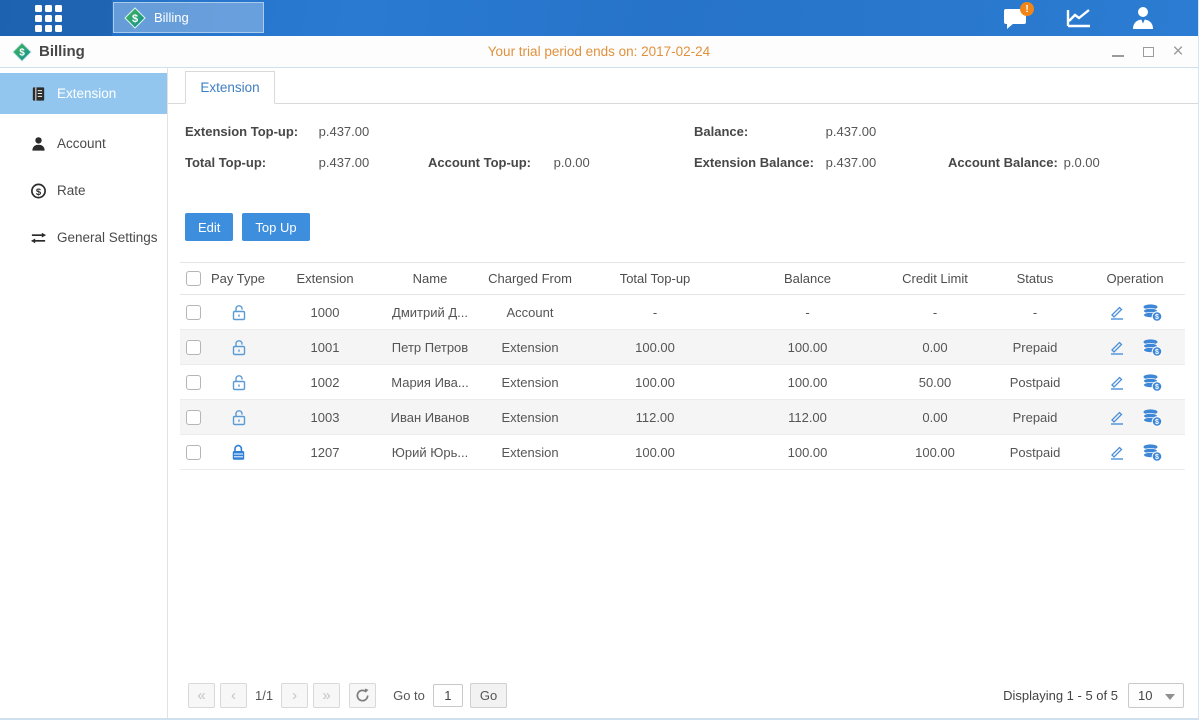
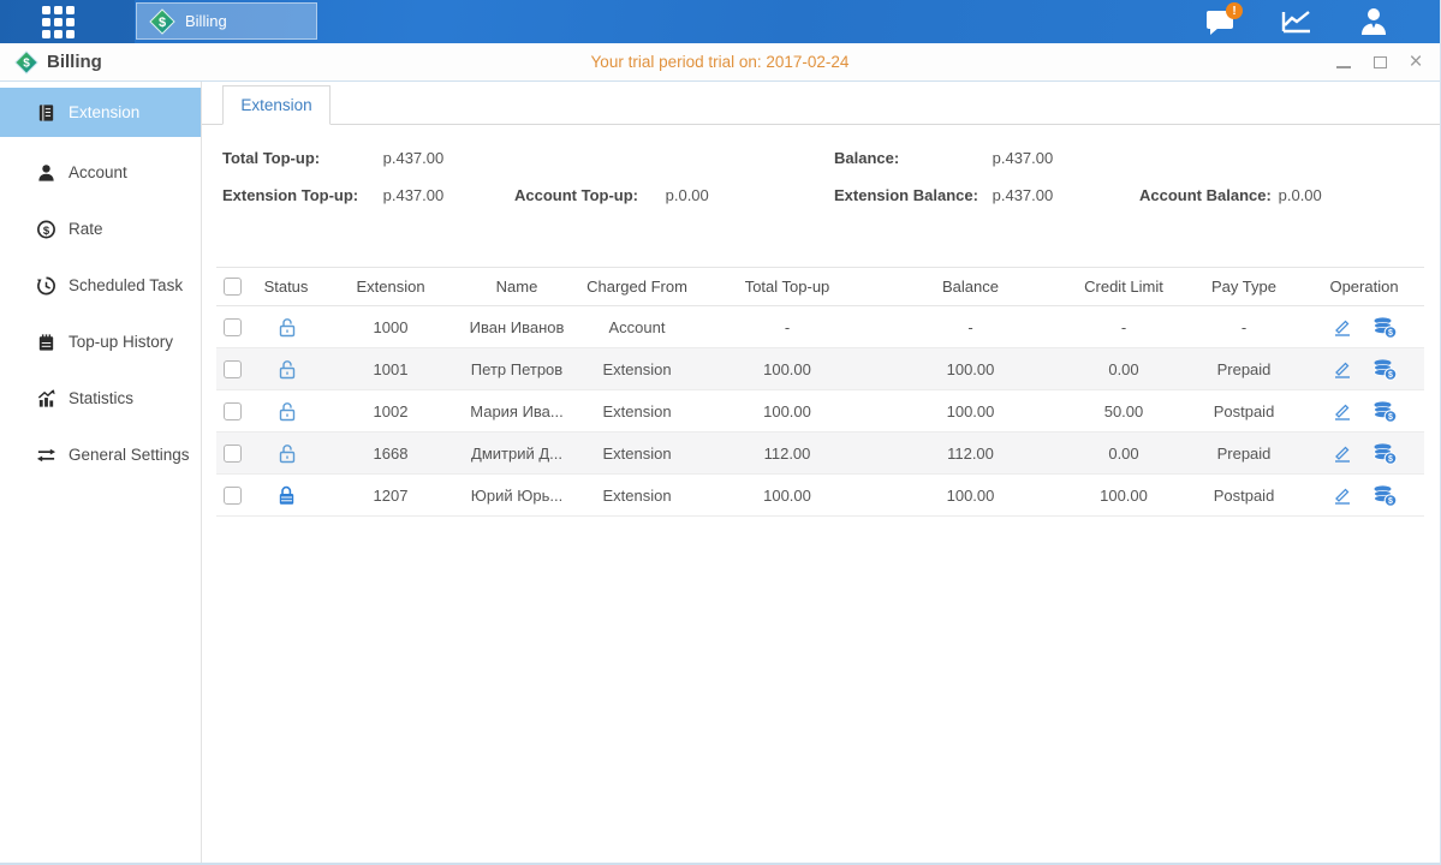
  $
  Billing
  $
  Billing
- Your trial period ends on: 2017-02-24
+ Your trial period trial on: 2017-02-24
  Extension
  Account
  $
  Rate
+ Scheduled Task
+ Top-up History
+ Statistics
  General Settings
  Extension
- Extension Top-up: p.437.00
+ Total Top-up: p.437.00
  Balance: p.437.00
- Total Top-up: p.437.00
+ Extension Top-up: p.437.00
  Account Top-up: p.0.00
  Extension Balance: p.437.00
  Account Balance: p.0.00
- Edit
- Top Up
- Pay Type
+ Status
  Extension
  Name
  Charged From
  Total Top-up
  Balance
  Credit Limit
- Status
+ Pay Type
  Operation
  1000
- Дмитрий Д...
+ Иван Иванов
  Account
  -
  -
  -
  -
  1001
  Петр Петров
  Extension
  100.00
  100.00
  0.00
  Prepaid
  1002
  Мария Ива...
  Extension
  100.00
  100.00
  50.00
  Postpaid
- 1003
+ 1668
- Иван Иванов
+ Дмитрий Д...
  Extension
  112.00
  112.00
  0.00
  Prepaid
  1207
  Юрий Юрь...
  Extension
  100.00
  100.00
  100.00
  Postpaid
- 1/1
- Go to
- 1
- Go
- Displaying 1 - 5 of 5
- 10
